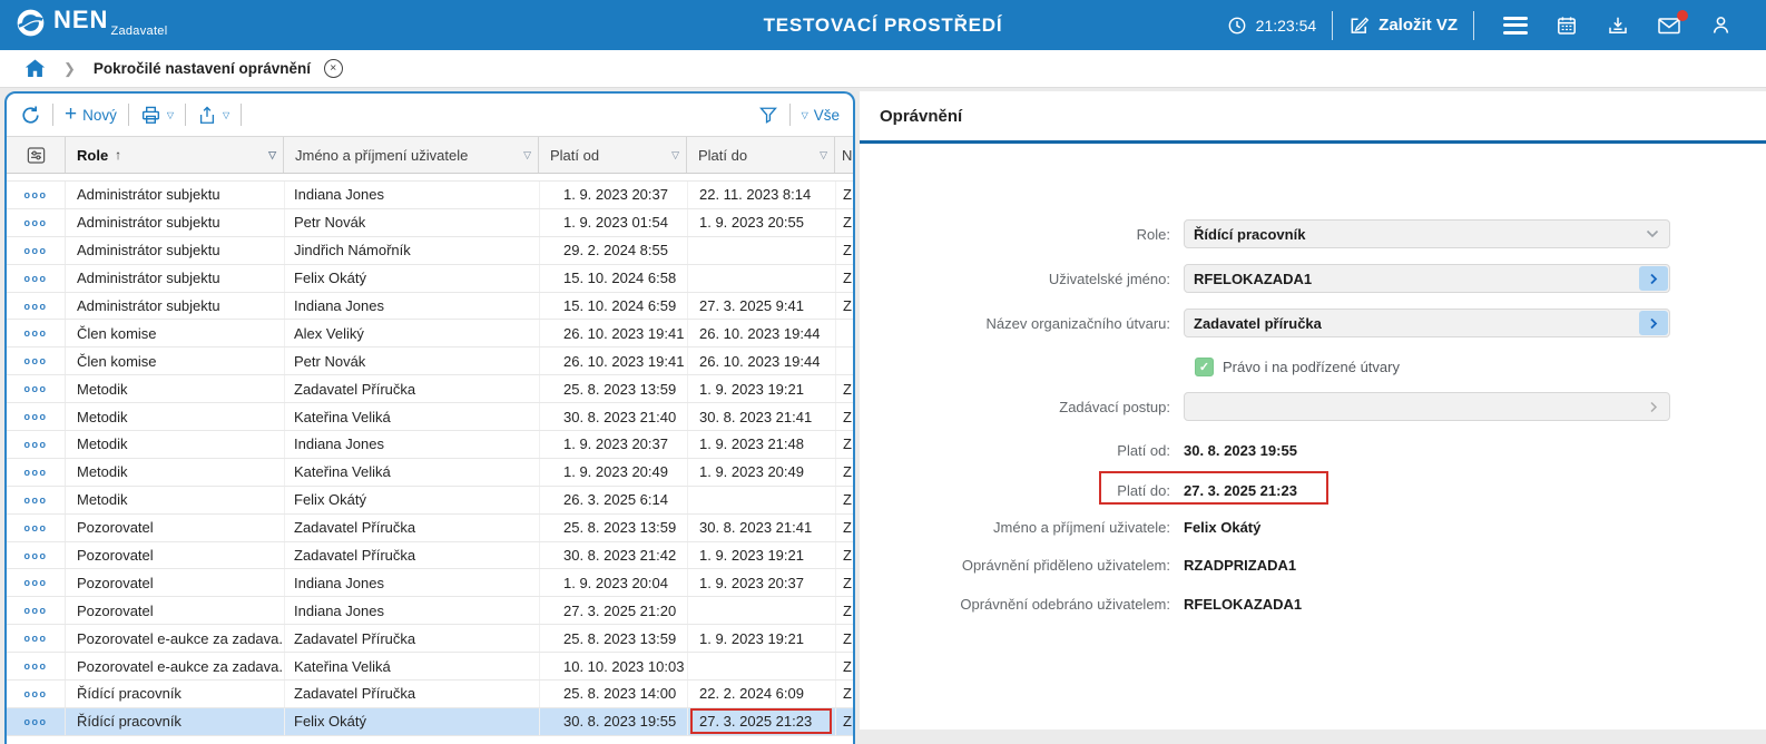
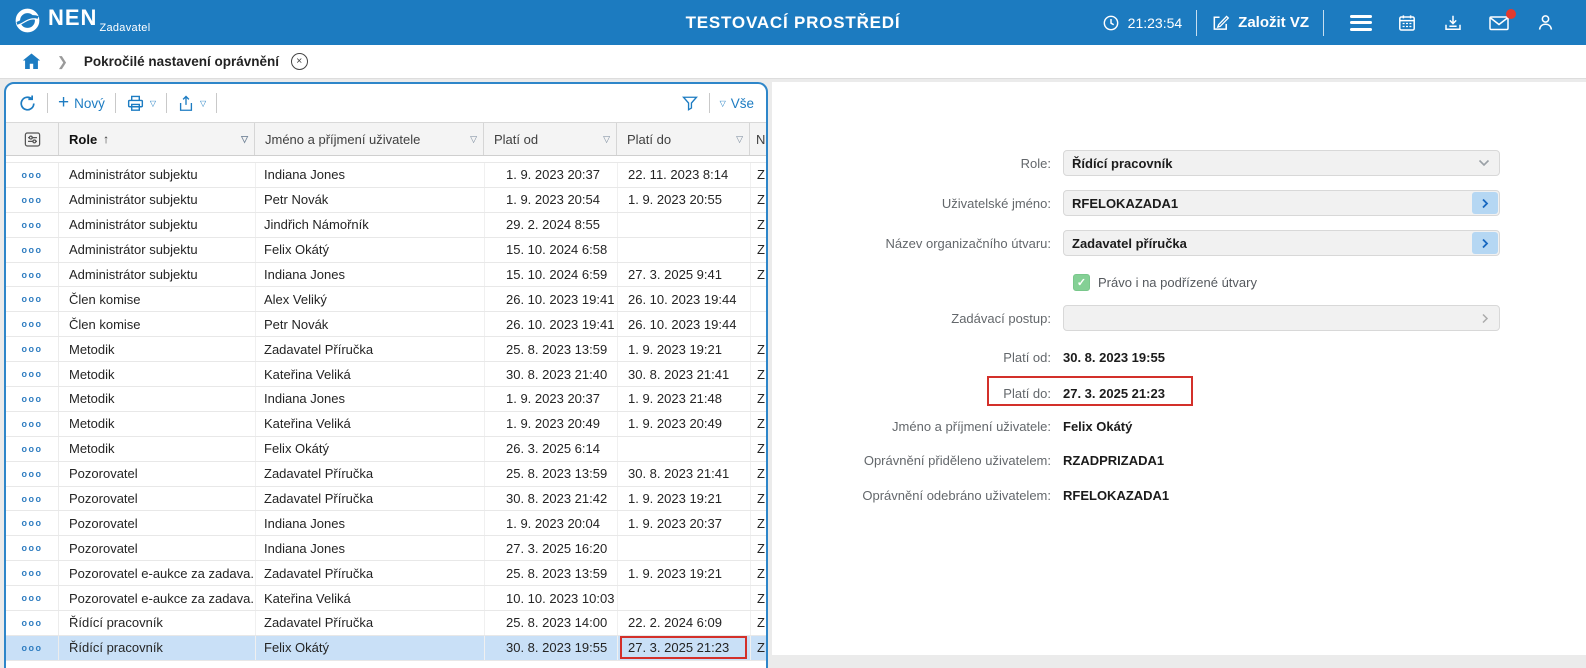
  NEN Zadavatel
  TESTOVACÍ PROSTŘEDÍ
  21:23:54
  Založit VZ
  ❯
  Pokročilé nastavení oprávnění
  ✕
  +
  Nový
  ▽
  ▽
  ▽
  Vše
  Role
  ↑
  ▽
  Jméno a příjmení uživatele
  ▽
  Platí od
  ▽
  Platí do
  ▽
  N
  ooo
  Administrátor subjektu
  Indiana Jones
  1. 9. 2023 20:37
  22. 11. 2023 8:14
  Z
  ooo
  Administrátor subjektu
  Petr Novák
- 1. 9. 2023 01:54
+ 1. 9. 2023 20:54
  1. 9. 2023 20:55
  Z
  ooo
  Administrátor subjektu
  Jindřich Námořník
  29. 2. 2024 8:55
  Z
  ooo
  Administrátor subjektu
  Felix Okátý
  15. 10. 2024 6:58
  Z
  ooo
  Administrátor subjektu
  Indiana Jones
  15. 10. 2024 6:59
  27. 3. 2025 9:41
  Z
  ooo
  Člen komise
  Alex Veliký
  26. 10. 2023 19:41
  26. 10. 2023 19:44
  ooo
  Člen komise
  Petr Novák
  26. 10. 2023 19:41
  26. 10. 2023 19:44
  ooo
  Metodik
  Zadavatel Příručka
  25. 8. 2023 13:59
  1. 9. 2023 19:21
  Z
  ooo
  Metodik
  Kateřina Veliká
  30. 8. 2023 21:40
  30. 8. 2023 21:41
  Z
  ooo
  Metodik
  Indiana Jones
  1. 9. 2023 20:37
  1. 9. 2023 21:48
  Z
  ooo
  Metodik
  Kateřina Veliká
  1. 9. 2023 20:49
  1. 9. 2023 20:49
  Z
  ooo
  Metodik
  Felix Okátý
  26. 3. 2025 6:14
  Z
  ooo
  Pozorovatel
  Zadavatel Příručka
  25. 8. 2023 13:59
  30. 8. 2023 21:41
  Z
  ooo
  Pozorovatel
  Zadavatel Příručka
  30. 8. 2023 21:42
  1. 9. 2023 19:21
  Z
  ooo
  Pozorovatel
  Indiana Jones
  1. 9. 2023 20:04
  1. 9. 2023 20:37
  Z
  ooo
  Pozorovatel
  Indiana Jones
- 27. 3. 2025 21:20
+ 27. 3. 2025 16:20
  Z
  ooo
  Pozorovatel e-aukce za zadava.
  Zadavatel Příručka
  25. 8. 2023 13:59
  1. 9. 2023 19:21
  Z
  ooo
  Pozorovatel e-aukce za zadava.
  Kateřina Veliká
  10. 10. 2023 10:03
  Z
  ooo
  Řídící pracovník
  Zadavatel Příručka
  25. 8. 2023 14:00
  22. 2. 2024 6:09
  Z
  ooo
  Řídící pracovník
  Felix Okátý
  30. 8. 2023 19:55
  27. 3. 2025 21:23
  Z
- Oprávnění
  Role:
  Řídící pracovník
  Uživatelské jméno:
  RFELOKAZADA1
  Název organizačního útvaru:
  Zadavatel příručka
  ✓
  Právo i na podřízené útvary
  Zadávací postup:
  Platí od:
  30. 8. 2023 19:55
  Platí do:
  27. 3. 2025 21:23
  Jméno a příjmení uživatele:
  Felix Okátý
  Oprávnění přiděleno uživatelem:
  RZADPRIZADA1
  Oprávnění odebráno uživatelem:
  RFELOKAZADA1
